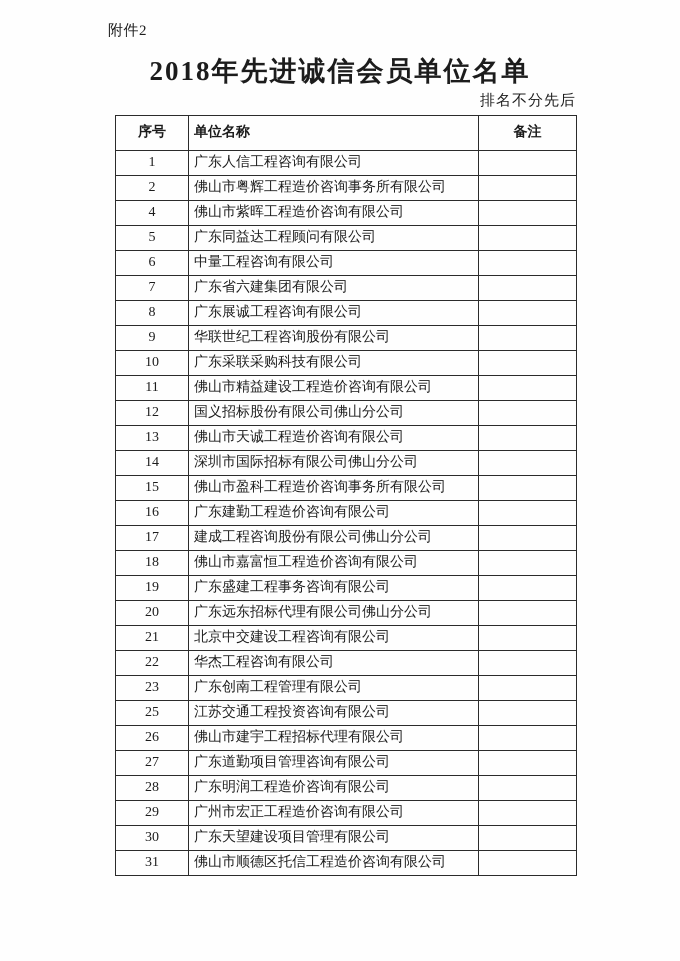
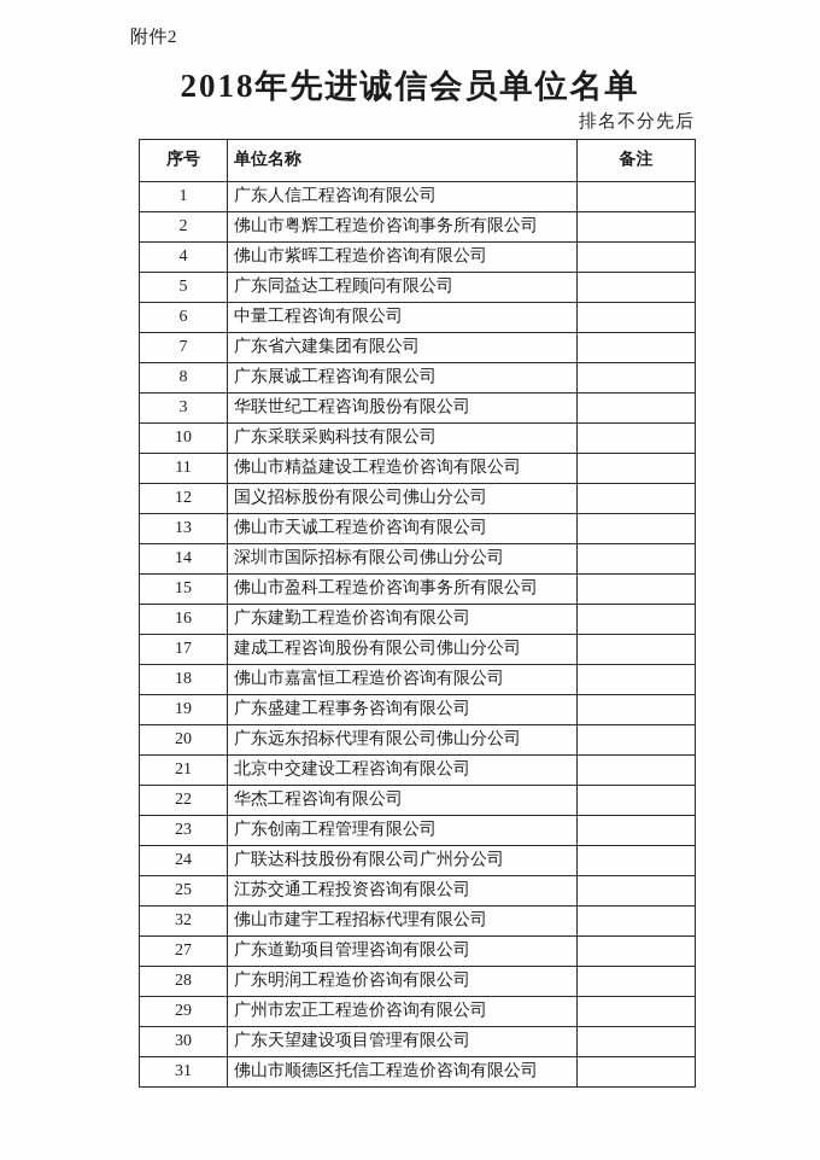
  附件2
  2018年先进诚信会员单位名单
  排名不分先后
  序号	单位名称	备注
  1	广东人信工程咨询有限公司
  2	佛山市粤辉工程造价咨询事务所有限公司
  4	佛山市紫晖工程造价咨询有限公司
  5	广东同益达工程顾问有限公司
  6	中量工程咨询有限公司
  7	广东省六建集团有限公司
  8	广东展诚工程咨询有限公司
- 9	华联世纪工程咨询股份有限公司
+ 3	华联世纪工程咨询股份有限公司
  10	广东采联采购科技有限公司
  11	佛山市精益建设工程造价咨询有限公司
  12	国义招标股份有限公司佛山分公司
  13	佛山市天诚工程造价咨询有限公司
  14	深圳市国际招标有限公司佛山分公司
  15	佛山市盈科工程造价咨询事务所有限公司
  16	广东建勤工程造价咨询有限公司
  17	建成工程咨询股份有限公司佛山分公司
  18	佛山市嘉富恒工程造价咨询有限公司
  19	广东盛建工程事务咨询有限公司
  20	广东远东招标代理有限公司佛山分公司
  21	北京中交建设工程咨询有限公司
  22	华杰工程咨询有限公司
  23	广东创南工程管理有限公司
+ 24	广联达科技股份有限公司广州分公司
  25	江苏交通工程投资咨询有限公司
- 26	佛山市建宇工程招标代理有限公司
+ 32	佛山市建宇工程招标代理有限公司
  27	广东道勤项目管理咨询有限公司
  28	广东明润工程造价咨询有限公司
  29	广州市宏正工程造价咨询有限公司
  30	广东天望建设项目管理有限公司
  31	佛山市顺德区托信工程造价咨询有限公司
